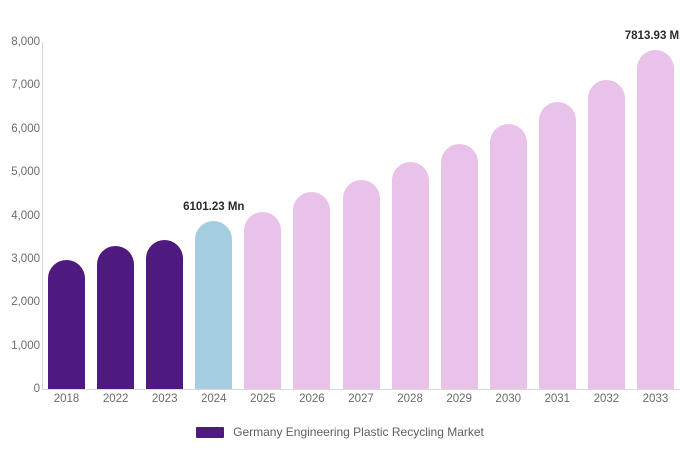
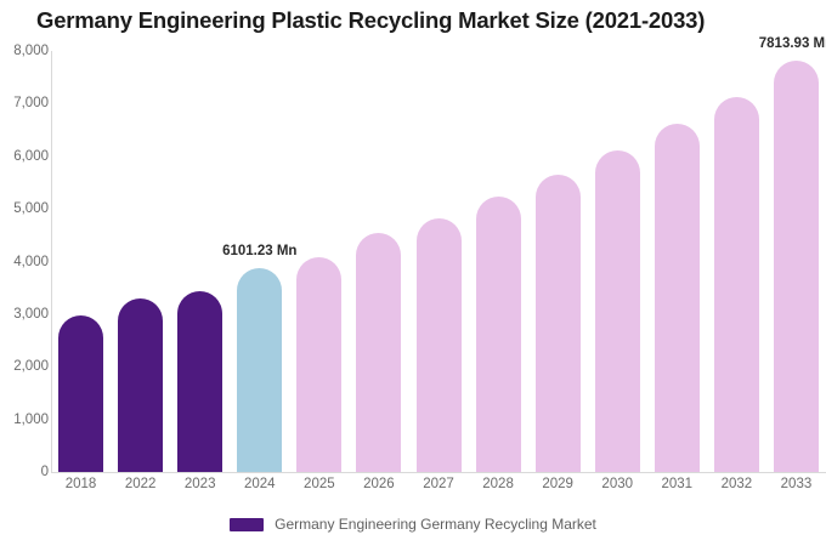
+ Germany Engineering Plastic Recycling Market Size (2021-2033)
  0
  1,000
  2,000
  3,000
  4,000
  5,000
  6,000
  7,000
  8,000
  6101.23 Mn
  7813.93 M
  2018
  2022
  2023
  2024
  2025
  2026
  2027
  2028
  2029
  2030
  2031
  2032
  2033
- Germany Engineering Plastic Recycling Market
+ Germany Engineering Germany Recycling Market
